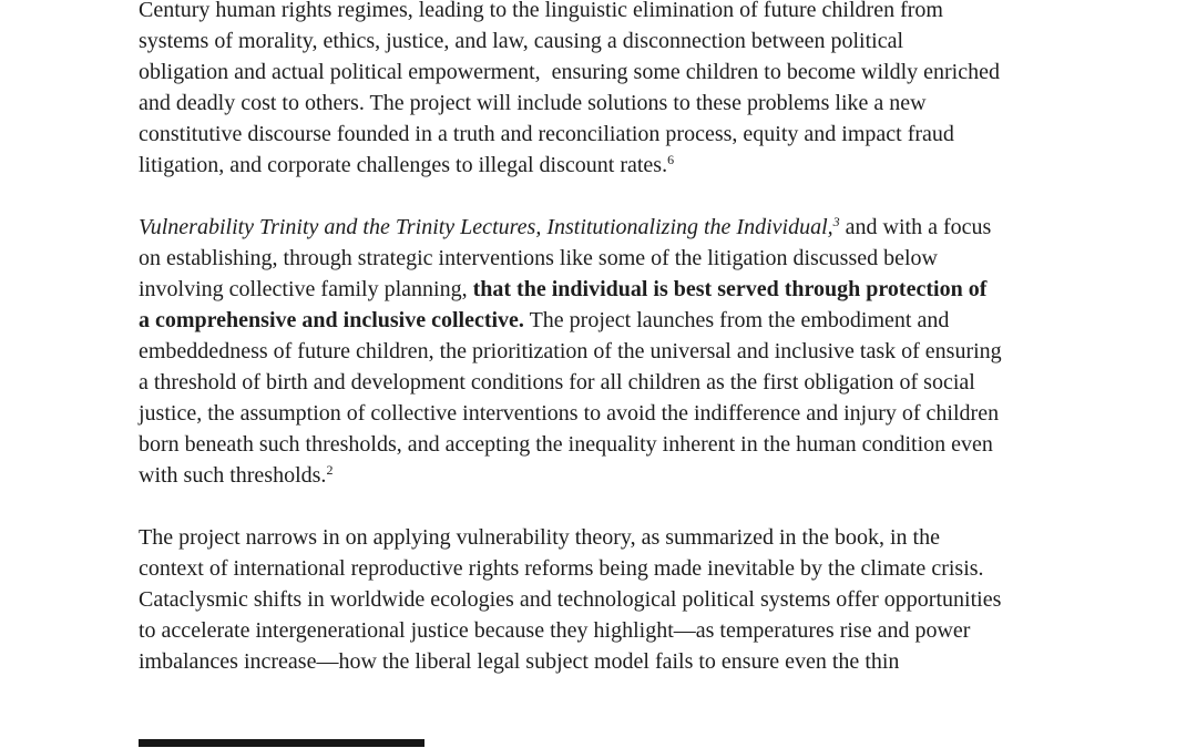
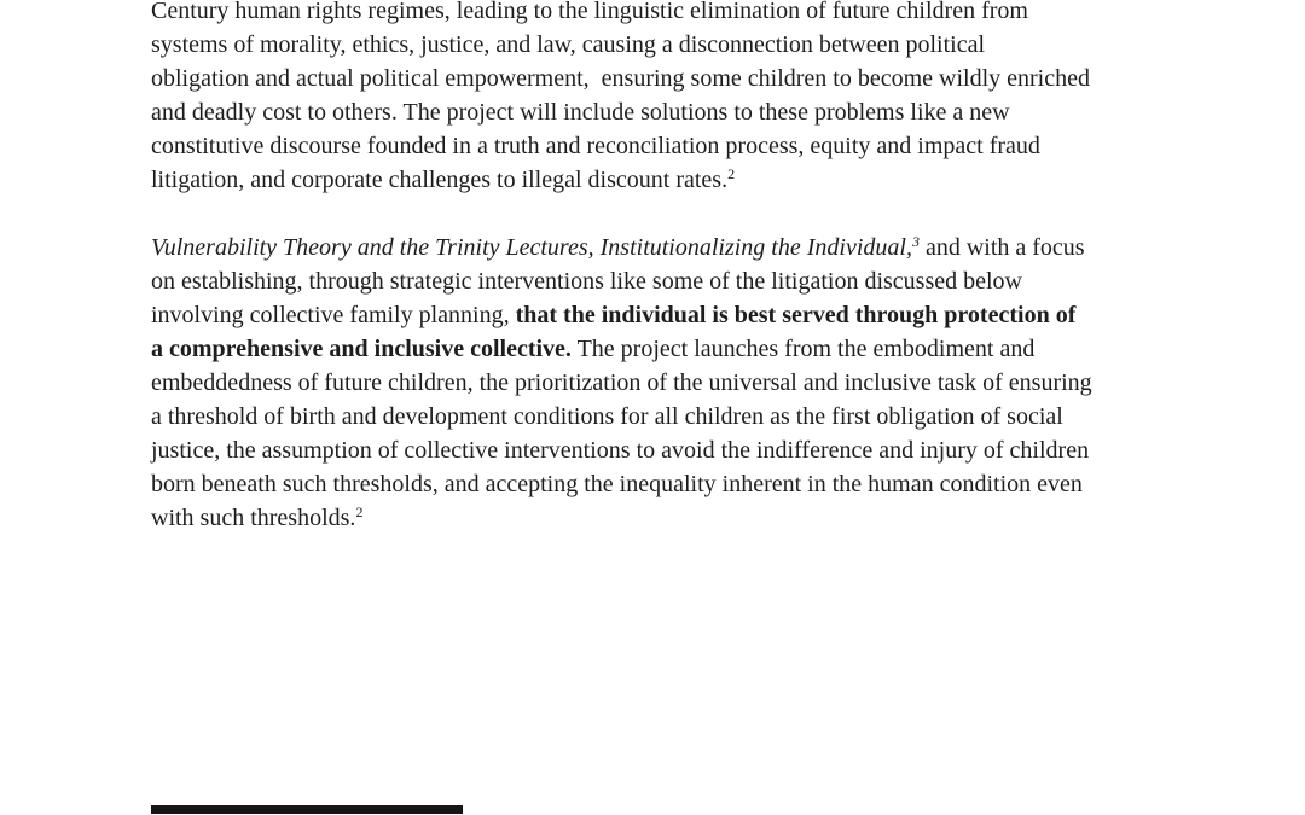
  Century human rights regimes, leading to the linguistic elimination of future children from
  systems of morality, ethics, justice, and law, causing a disconnection between political
  obligation and actual political empowerment, ensuring some children to become wildly enriched
  and deadly cost to others. The project will include solutions to these problems like a new
  constitutive discourse founded in a truth and reconciliation process, equity and impact fraud
- litigation, and corporate challenges to illegal discount rates.6
+ litigation, and corporate challenges to illegal discount rates.2
- Vulnerability Trinity and the Trinity Lectures, Institutionalizing the Individual,3 and with a focus
+ Vulnerability Theory and the Trinity Lectures, Institutionalizing the Individual,3 and with a focus
  on establishing, through strategic interventions like some of the litigation discussed below
  involving collective family planning, that the individual is best served through protection of
  a comprehensive and inclusive collective. The project launches from the embodiment and
  embeddedness of future children, the prioritization of the universal and inclusive task of ensuring
  a threshold of birth and development conditions for all children as the first obligation of social
  justice, the assumption of collective interventions to avoid the indifference and injury of children
  born beneath such thresholds, and accepting the inequality inherent in the human condition even
  with such thresholds.2
- The project narrows in on applying vulnerability theory, as summarized in the book, in the
- context of international reproductive rights reforms being made inevitable by the climate crisis.
- Cataclysmic shifts in worldwide ecologies and technological political systems offer opportunities
- to accelerate intergenerational justice because they highlight—as temperatures rise and power
- imbalances increase—how the liberal legal subject model fails to ensure even the thin
